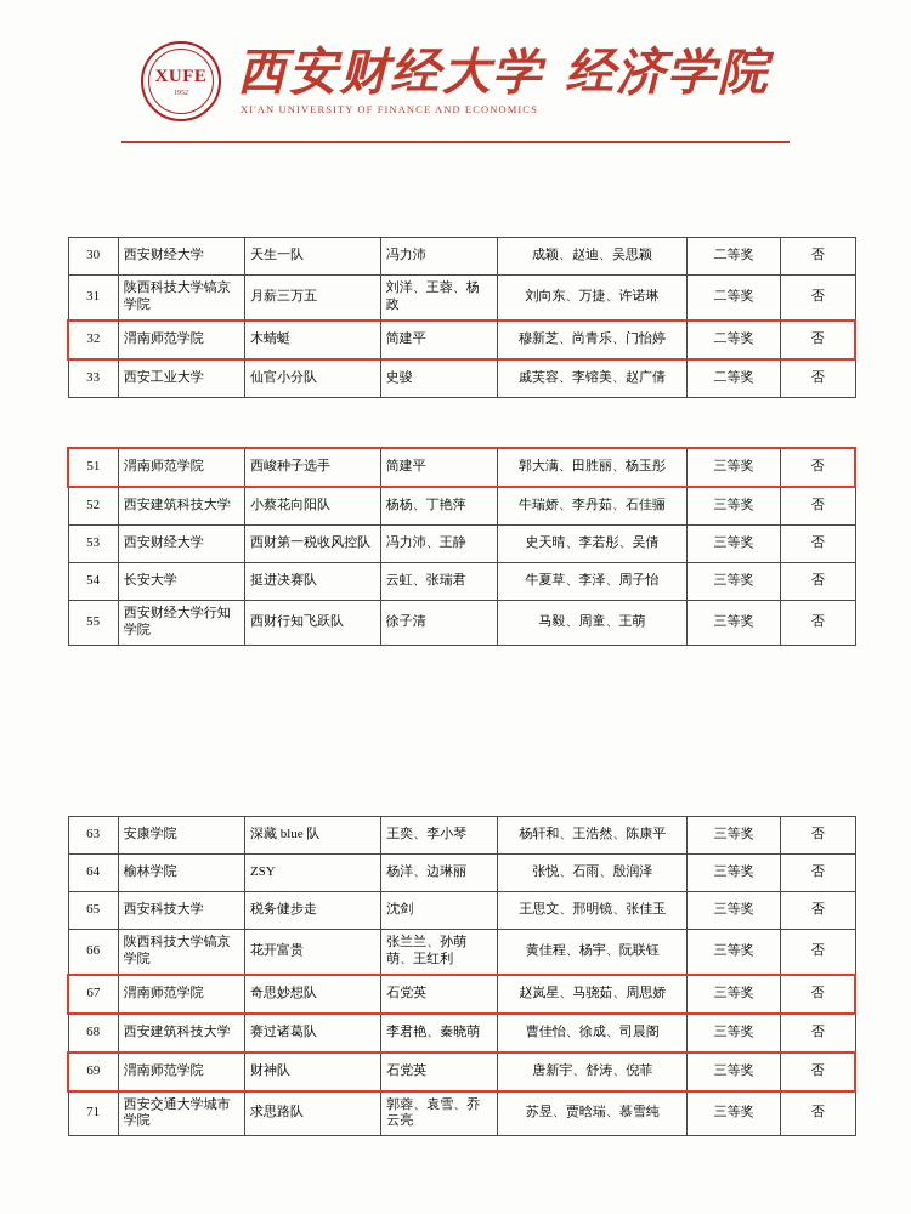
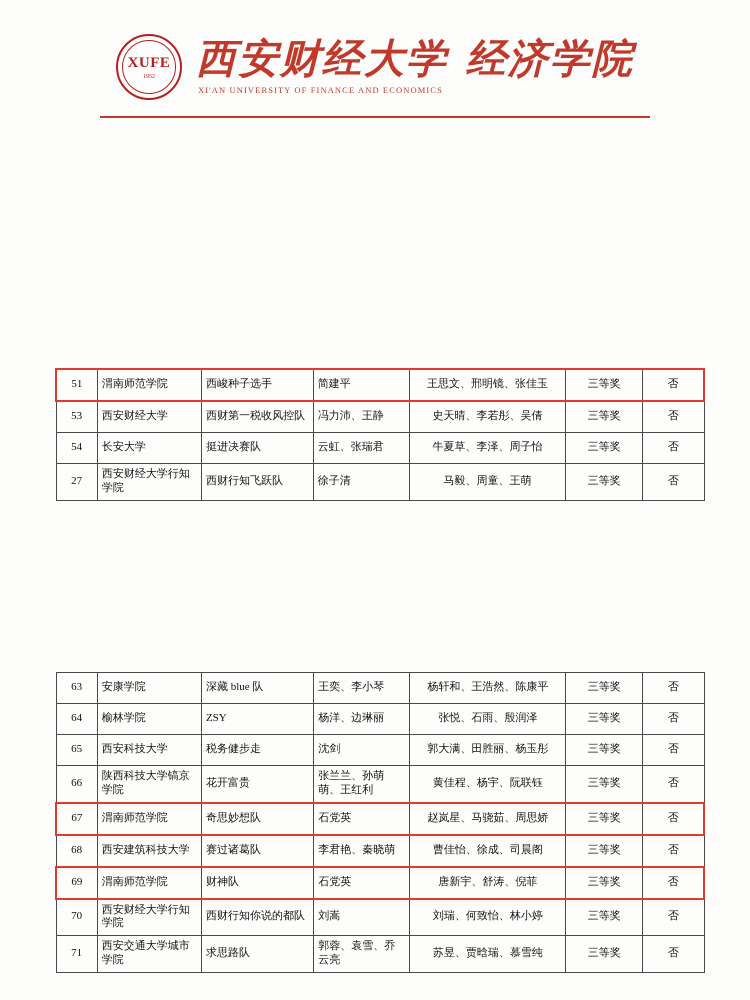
  XUFE
  西安财经大学
  经济学院
  XI'AN UNIVERSITY OF FINANCE AND ECONOMICS
- 30	西安财经大学	天生一队	冯力沛	成颖、赵迪、吴思颖	二等奖	否
- 31	陕西科技大学镐京学院	月薪三万五	刘洋、王蓉、杨政	刘向东、万捷、许诺琳	二等奖	否
- 32	渭南师范学院	木蜻蜓	简建平	穆新芝、尚青乐、门怡婷	二等奖	否
- 33	西安工业大学	仙官小分队	史骏	戚芙容、李镕美、赵广倩	二等奖	否
- 51	渭南师范学院	西峻种子选手	简建平	郭大满、田胜丽、杨玉彤	三等奖	否
+ 51	渭南师范学院	西峻种子选手	简建平	王思文、邢明镜、张佳玉	三等奖	否
- 52	西安建筑科技大学	小蔡花向阳队	杨杨、丁艳萍	牛瑞娇、李丹茹、石佳骊	三等奖	否
  53	西安财经大学	西财第一税收风控队	冯力沛、王静	史天晴、李若彤、吴倩	三等奖	否
  54	长安大学	挺进决赛队	云虹、张瑞君	牛夏草、李泽、周子怡	三等奖	否
- 55	西安财经大学行知学院	西财行知飞跃队	徐子清	马毅、周童、王萌	三等奖	否
+ 27	西安财经大学行知学院	西财行知飞跃队	徐子清	马毅、周童、王萌	三等奖	否
  63	安康学院	深藏 blue 队	王奕、李小琴	杨轩和、王浩然、陈康平	三等奖	否
  64	榆林学院	ZSY	杨洋、边琳丽	张悦、石雨、殷润泽	三等奖	否
- 65	西安科技大学	税务健步走	沈剑	王思文、邢明镜、张佳玉	三等奖	否
+ 65	西安科技大学	税务健步走	沈剑	郭大满、田胜丽、杨玉彤	三等奖	否
  66	陕西科技大学镐京学院	花开富贵	张兰兰、孙萌萌、王红利	黄佳程、杨宇、阮联钰	三等奖	否
  67	渭南师范学院	奇思妙想队	石党英	赵岚星、马骁茹、周思娇	三等奖	否
  68	西安建筑科技大学	赛过诸葛队	李君艳、秦晓萌	曹佳怡、徐成、司晨阁	三等奖	否
  69	渭南师范学院	财神队	石党英	唐新宇、舒涛、倪菲	三等奖	否
+ 70	西安财经大学行知学院	西财行知你说的都队	刘嵩	刘瑞、何致怡、林小婷	三等奖	否
  71	西安交通大学城市学院	求思路队	郭蓉、袁雪、乔云亮	苏昱、贾晗瑞、慕雪纯	三等奖	否
